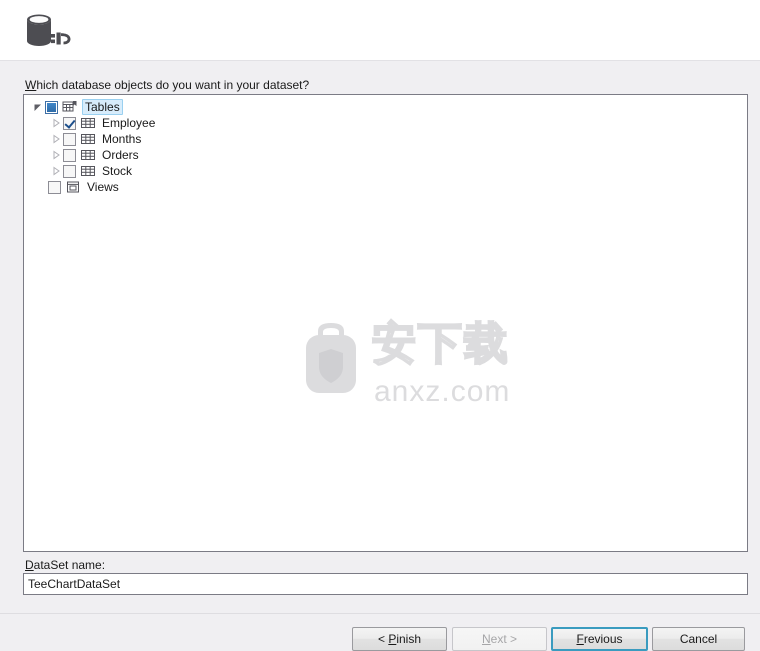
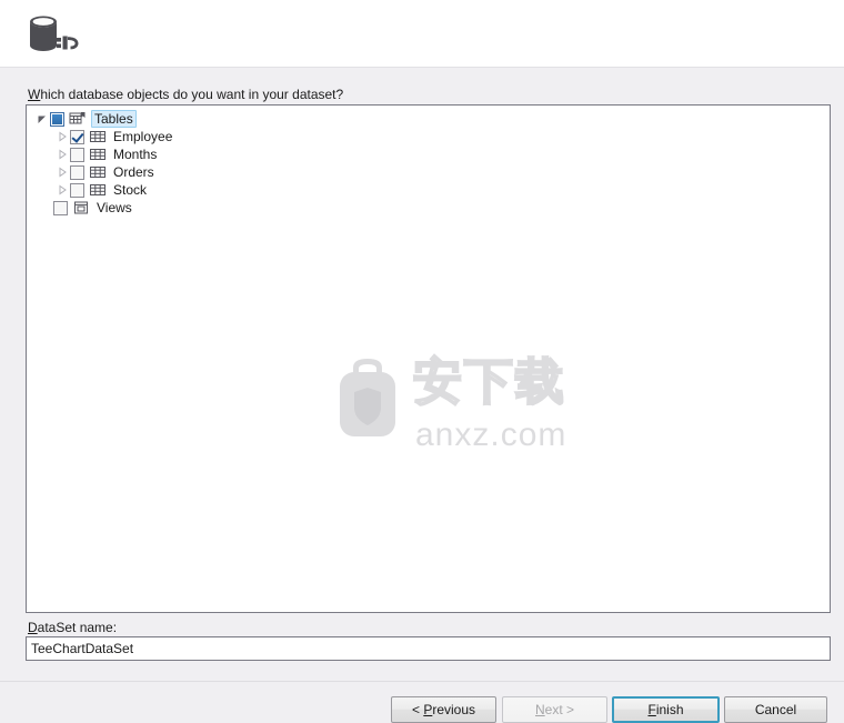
  Which database objects do you want in your dataset?
  Tables
  Employee
  Months
  Orders
  Stock
  Views
  安下载
  anxz.com
  DataSet name:
  TeeChartDataSet
- < Pinish
+ < Previous
  Next >
- Frevious
+ Finish
  Cancel
